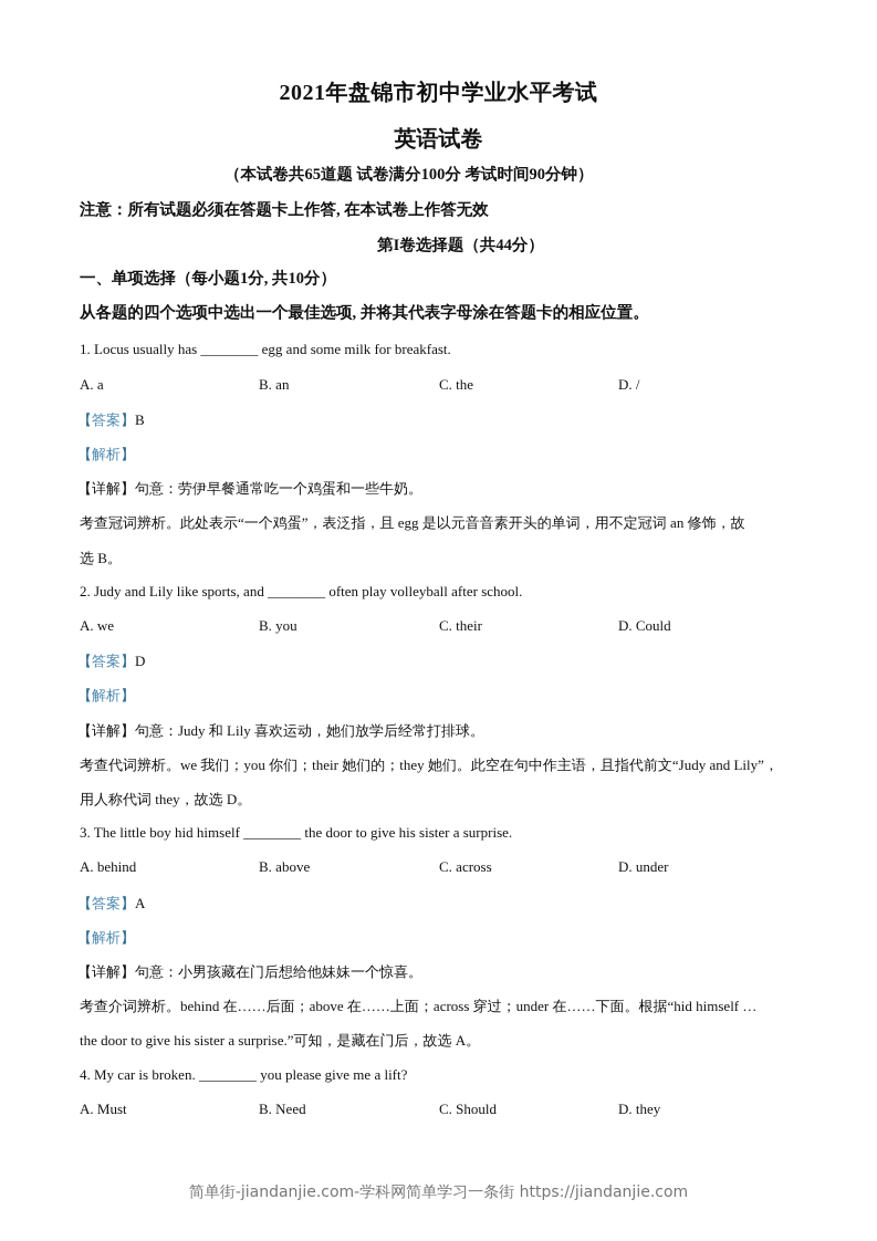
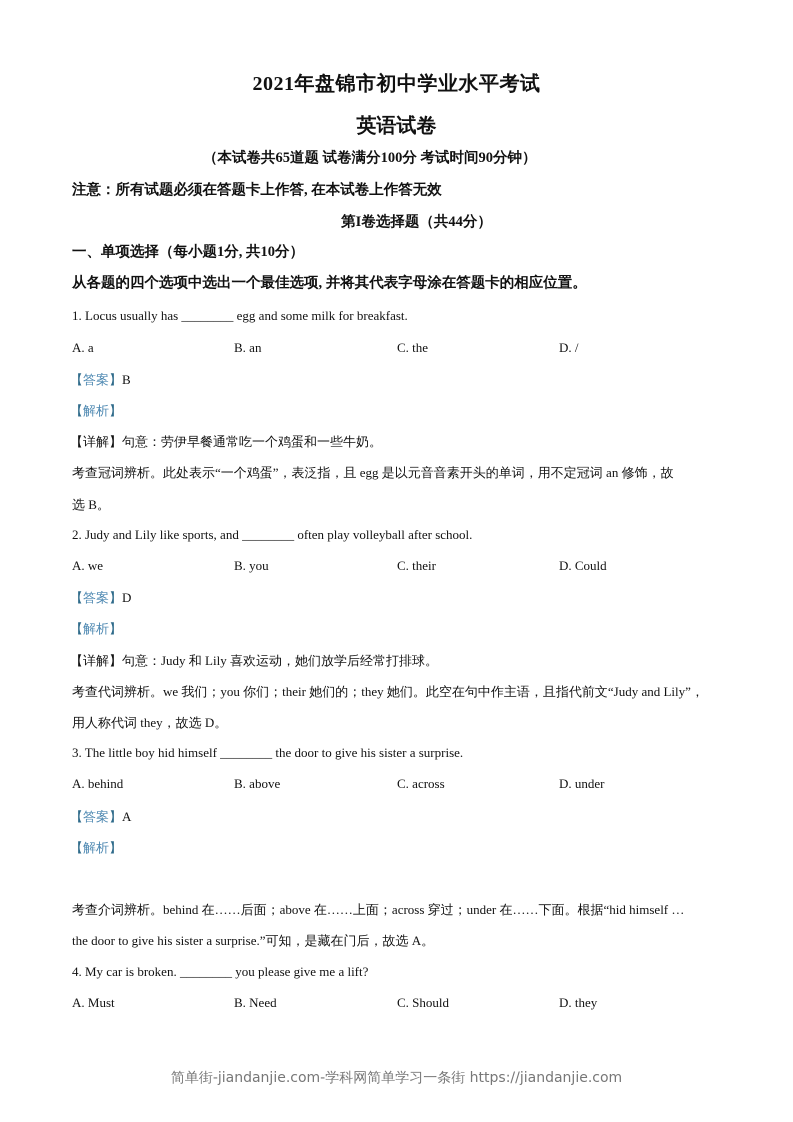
  2021年盘锦市初中学业水平考试
  英语试卷
  （本试卷共65道题 试卷满分100分 考试时间90分钟）
  注意：所有试题必须在答题卡上作答, 在本试卷上作答无效
  第I卷选择题（共44分）
  一、单项选择（每小题1分, 共10分）
  从各题的四个选项中选出一个最佳选项, 并将其代表字母涂在答题卡的相应位置。
  1. Locus usually has ________ egg and some milk for breakfast.
  A. a
  B. an
  C. the
  D. /
  【答案】B
  【解析】
  【详解】句意：劳伊早餐通常吃一个鸡蛋和一些牛奶。
  考查冠词辨析。此处表示“一个鸡蛋”，表泛指，且 egg 是以元音音素开头的单词，用不定冠词 an 修饰，故
  选 B。
  2. Judy and Lily like sports, and ________ often play volleyball after school.
  A. we
  B. you
  C. their
  D. Could
  【答案】D
  【解析】
  【详解】句意：Judy 和 Lily 喜欢运动，她们放学后经常打排球。
  考查代词辨析。we 我们；you 你们；their 她们的；they 她们。此空在句中作主语，且指代前文“Judy and Lily”，
  用人称代词 they，故选 D。
  3. The little boy hid himself ________ the door to give his sister a surprise.
  A. behind
  B. above
  C. across
  D. under
  【答案】A
  【解析】
- 【详解】句意：小男孩藏在门后想给他妹妹一个惊喜。
  考查介词辨析。behind 在……后面；above 在……上面；across 穿过；under 在……下面。根据“hid himself …
  the door to give his sister a surprise.”可知，是藏在门后，故选 A。
  4. My car is broken. ________ you please give me a lift?
  A. Must
  B. Need
  C. Should
  D. they
  简单街-jiandanjie.com-学科网简单学习一条街 https://jiandanjie.com
